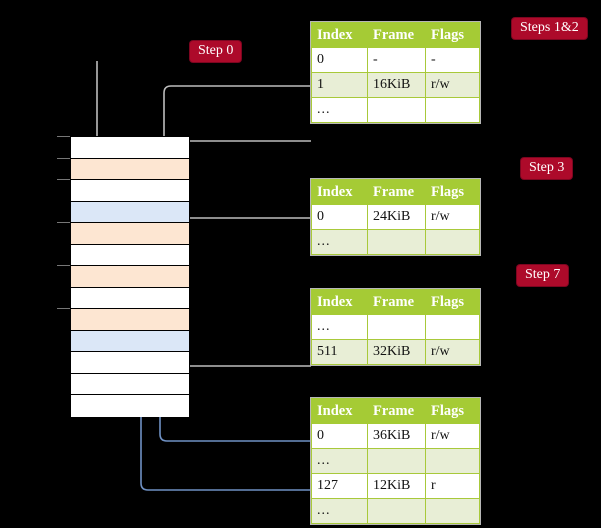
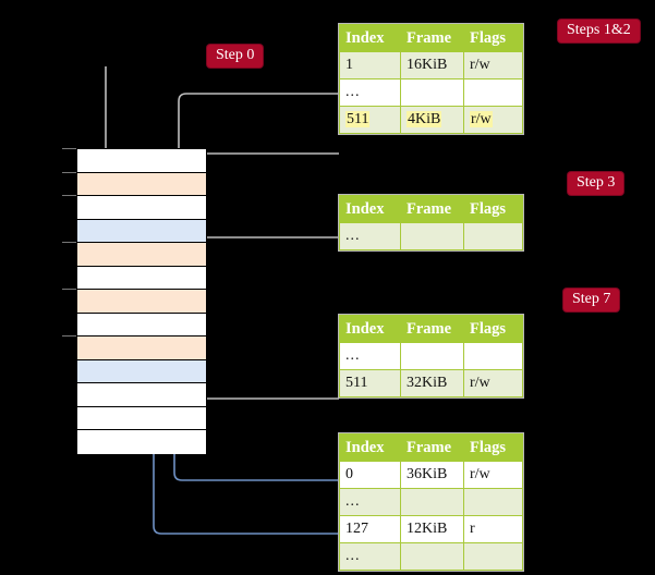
  Step 0
  Steps 1&2
  Step 3
  Step 7
  Index	Frame	Flags
- 0	-	-
  1	16KiB	r/w
  ...
+ 511	4KiB	r/w
  Index	Frame	Flags
- 0	24KiB	r/w
  ...
  Index	Frame	Flags
  ...
  511	32KiB	r/w
  Index	Frame	Flags
  0	36KiB	r/w
  ...
  127	12KiB	r
  ...
